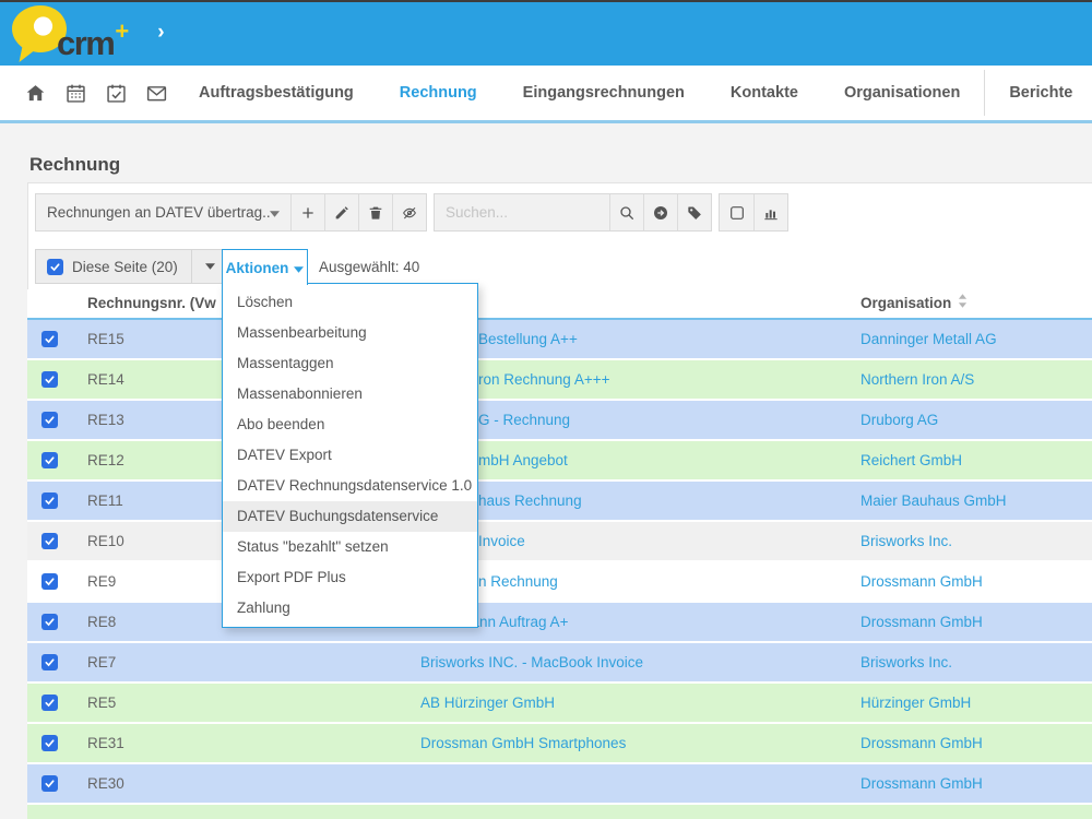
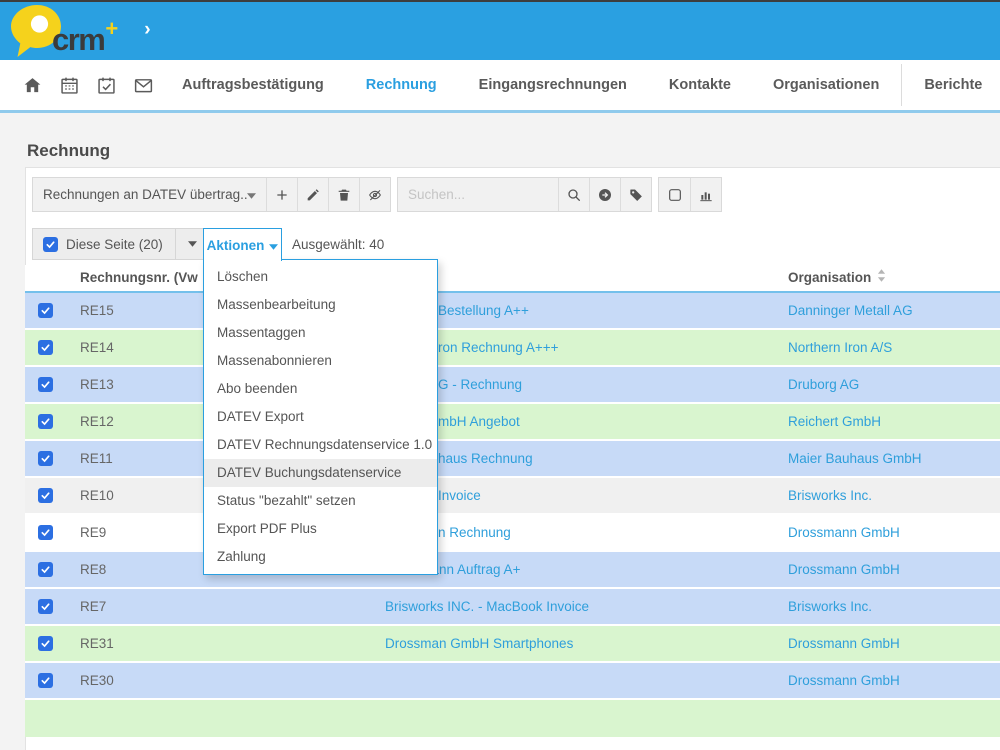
  crm
  +
  ›
  Auftragsbestätigung
  Rechnung
  Eingangsrechnungen
  Kontakte
  Organisationen
  Berichte
  Rechnung
  Rechnungen an DATEV übertrag..
  Suchen...
  Diese Seite (20)
  Aktionen
  Ausgewählt: 40
  Rechnungsnr. (Vw
  Organisation
  RE15
  Bestellung A++
  Danninger Metall AG
  RE14
  ron Rechnung A+++
  Northern Iron A/S
  RE13
  G - Rechnung
  Druborg AG
  RE12
  mbH Angebot
  Reichert GmbH
  RE11
  haus Rechnung
  Maier Bauhaus GmbH
  RE10
  Invoice
  Brisworks Inc.
  RE9
  n Rechnung
  Drossmann GmbH
  RE8
  Drossmann GmbH
  RE7
  Brisworks INC. - MacBook Invoice
  Brisworks Inc.
- RE5
- AB Hürzinger GmbH
- Hürzinger GmbH
  RE31
  Drossman GmbH Smartphones
  Drossmann GmbH
  RE30
  Drossmann GmbH
  Löschen
  Massenbearbeitung
  Massentaggen
  Massenabonnieren
  Abo beenden
  DATEV Export
  DATEV Rechnungsdatenservice 1.0
  DATEV Buchungsdatenservice
  Status "bezahlt" setzen
  Export PDF Plus
  Zahlung
